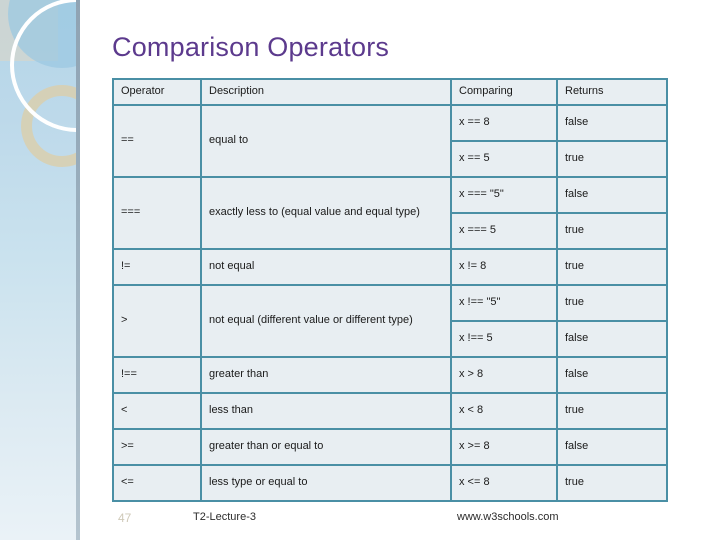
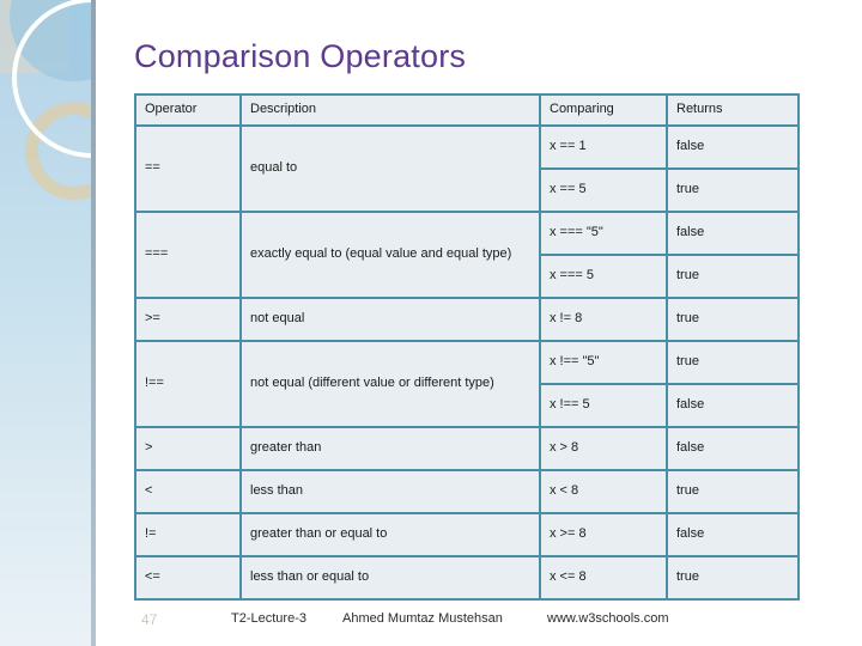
  Comparison Operators
  Operator	Description	Comparing	Returns
- ==	equal to	x == 8	false
+ ==	equal to	x == 1	false
  x == 5	true
- ===	exactly less to (equal value and equal type)	x === "5"	false
+ ===	exactly equal to (equal value and equal type)	x === "5"	false
  x === 5	true
- !=	not equal	x != 8	true
+ >=	not equal	x != 8	true
- >	not equal (different value or different type)	x !== "5"	true
+ !==	not equal (different value or different type)	x !== "5"	true
  x !== 5	false
- !==	greater than	x > 8	false
+ >	greater than	x > 8	false
  <	less than	x < 8	true
- >=	greater than or equal to	x >= 8	false
+ !=	greater than or equal to	x >= 8	false
- <=	less type or equal to	x <= 8	true
+ <=	less than or equal to	x <= 8	true
  47
  T2-Lecture-3
+ Ahmed Mumtaz Mustehsan
  www.w3schools.com
